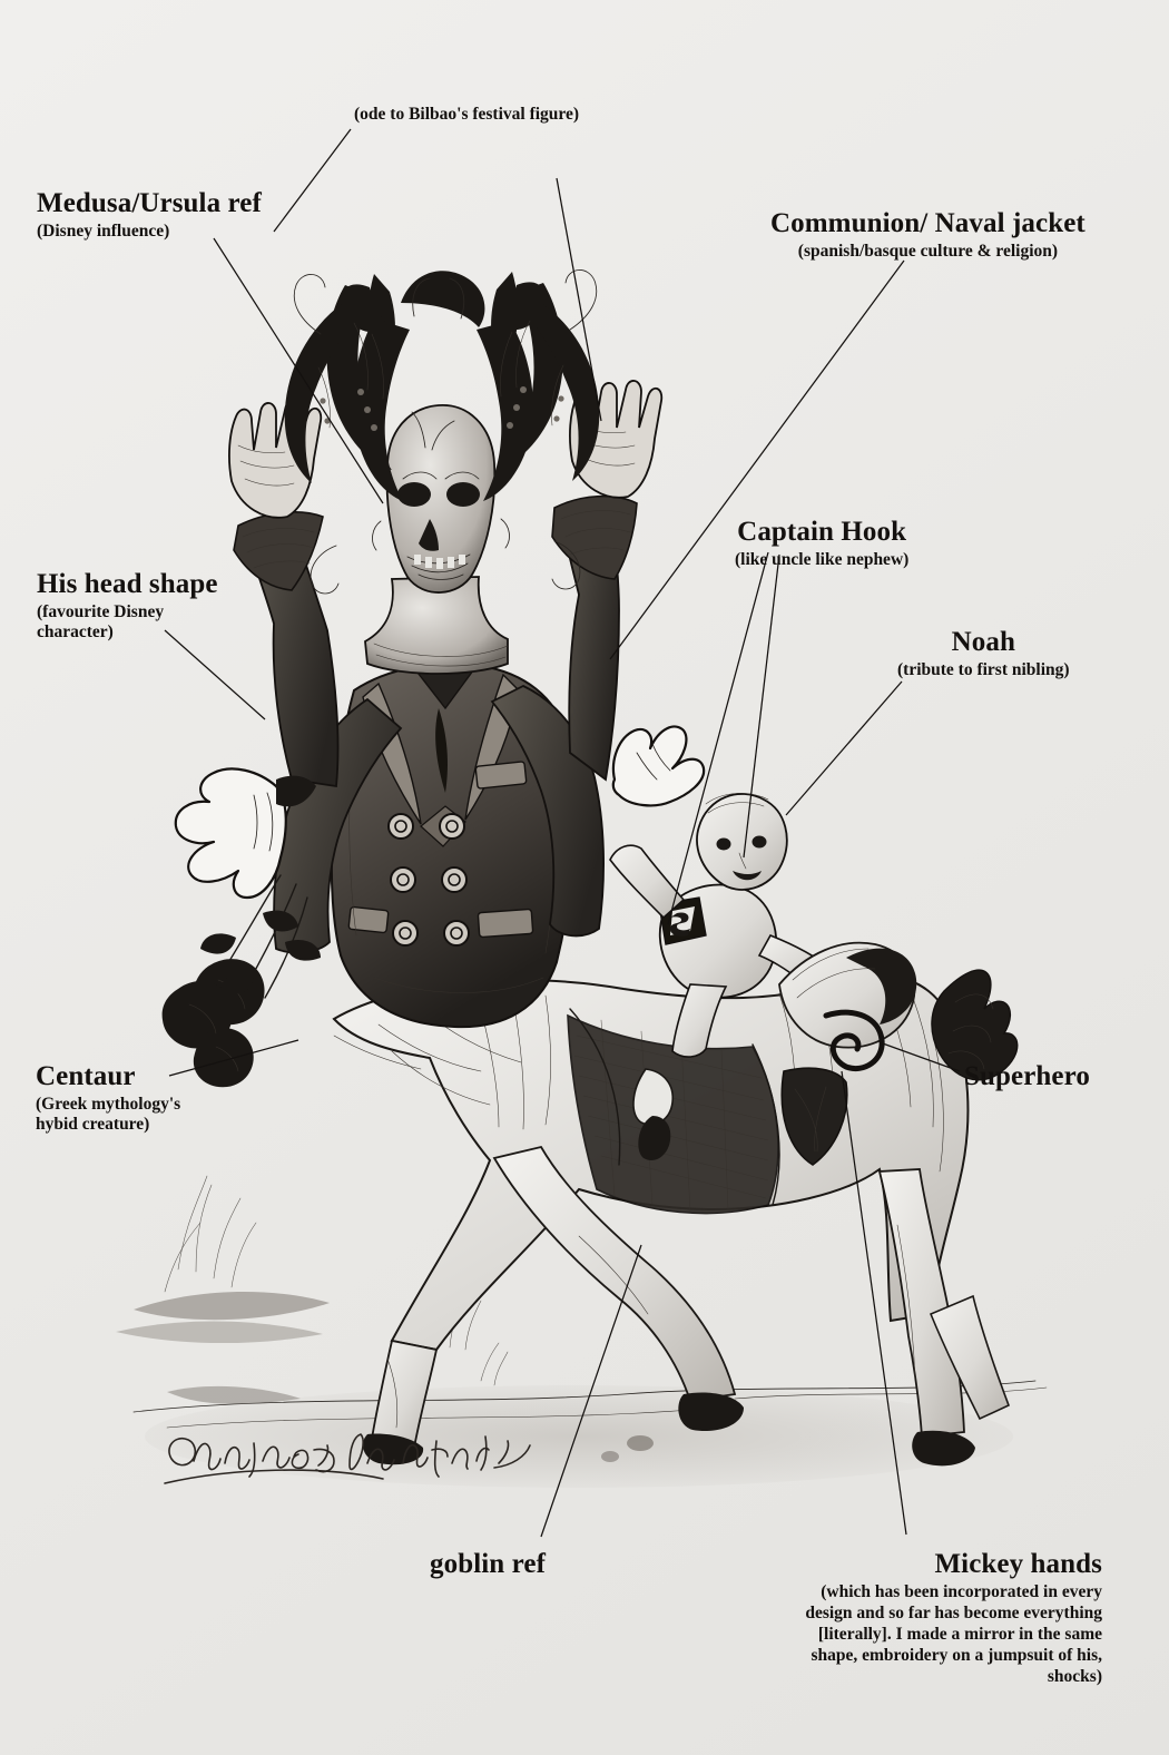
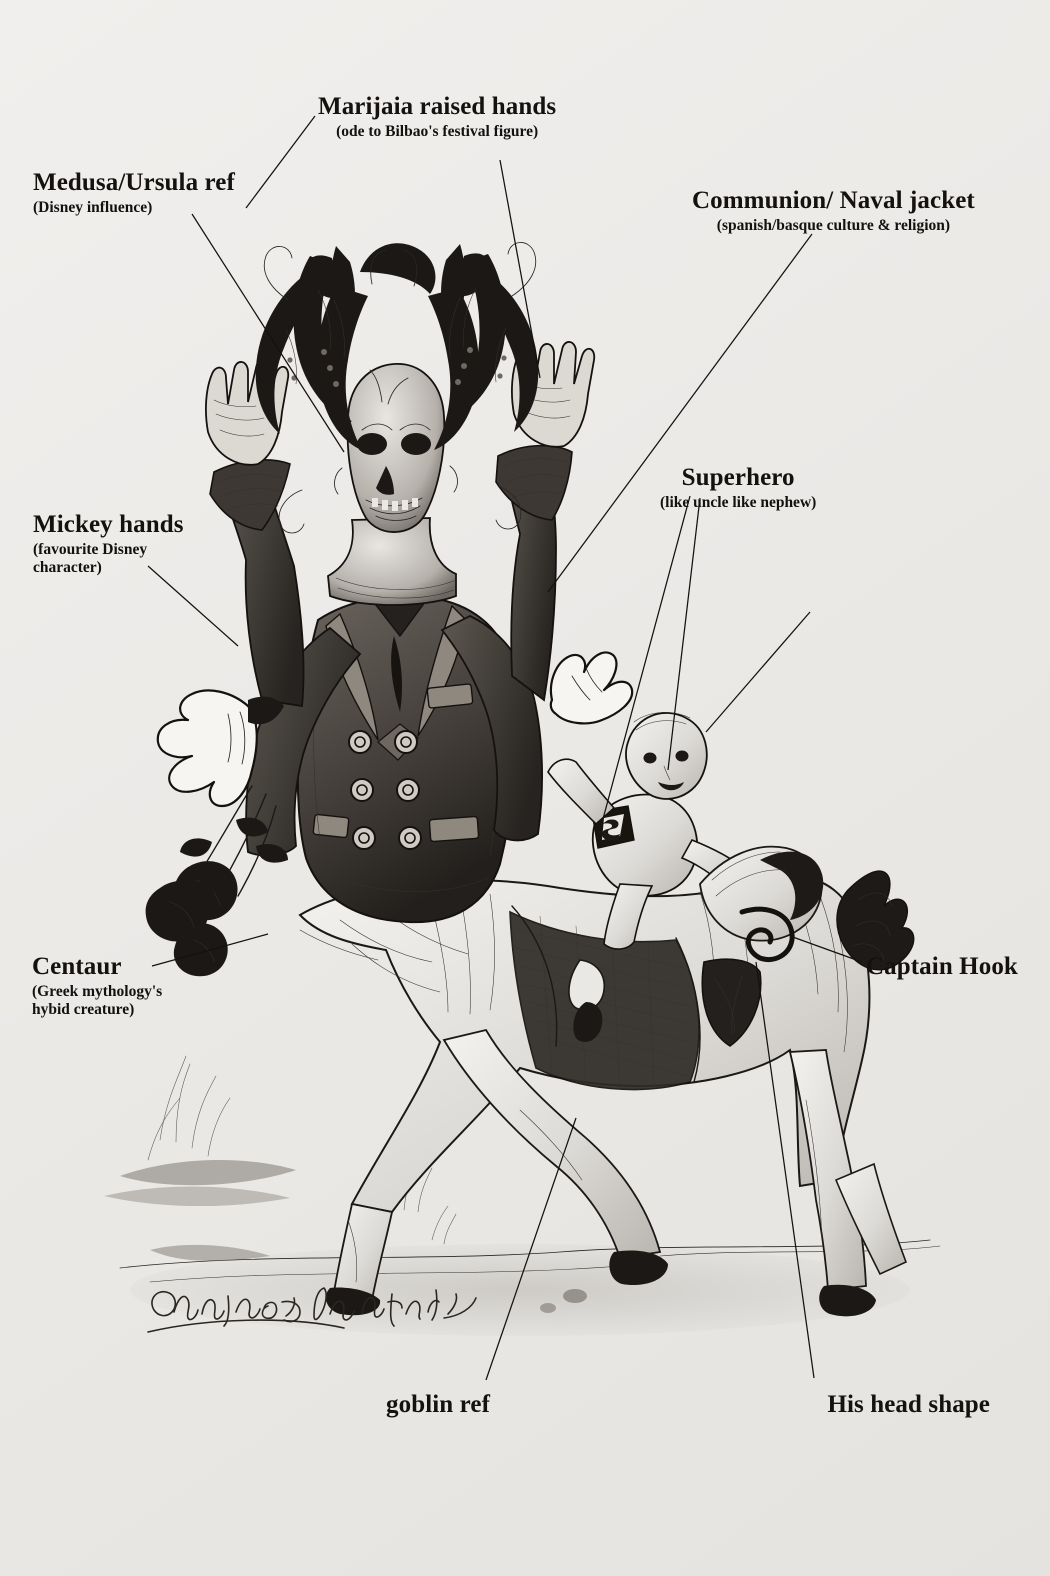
+ Marijaia raised hands
  (ode to Bilbao's festival figure)
  Medusa/Ursula ref
  (Disney influence)
  Communion/ Naval jacket
  (spanish/basque culture & religion)
- His head shape
+ Mickey hands
  (favourite Disney
  character)
- Captain Hook
+ Superhero
  (like uncle like nephew)
- Noah
- (tribute to first nibling)
  Centaur
  (Greek mythology's
  hybid creature)
- Superhero
+ Captain Hook
  goblin ref
- Mickey hands
+ His head shape
- (which has been incorporated in every design and so far has become everything [literally]. I made a mirror in the same shape, embroidery on a jumpsuit of his, shocks)
